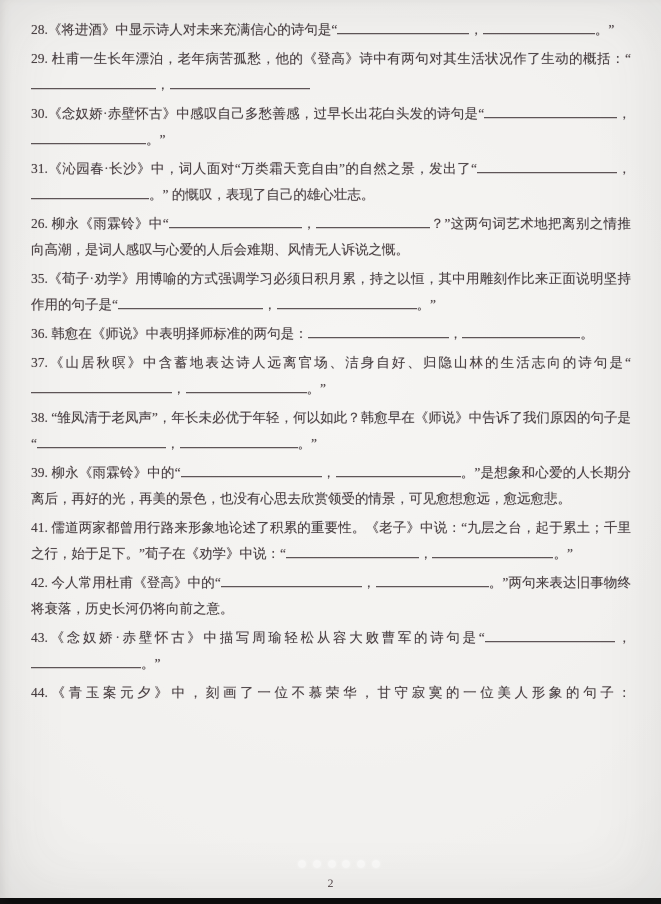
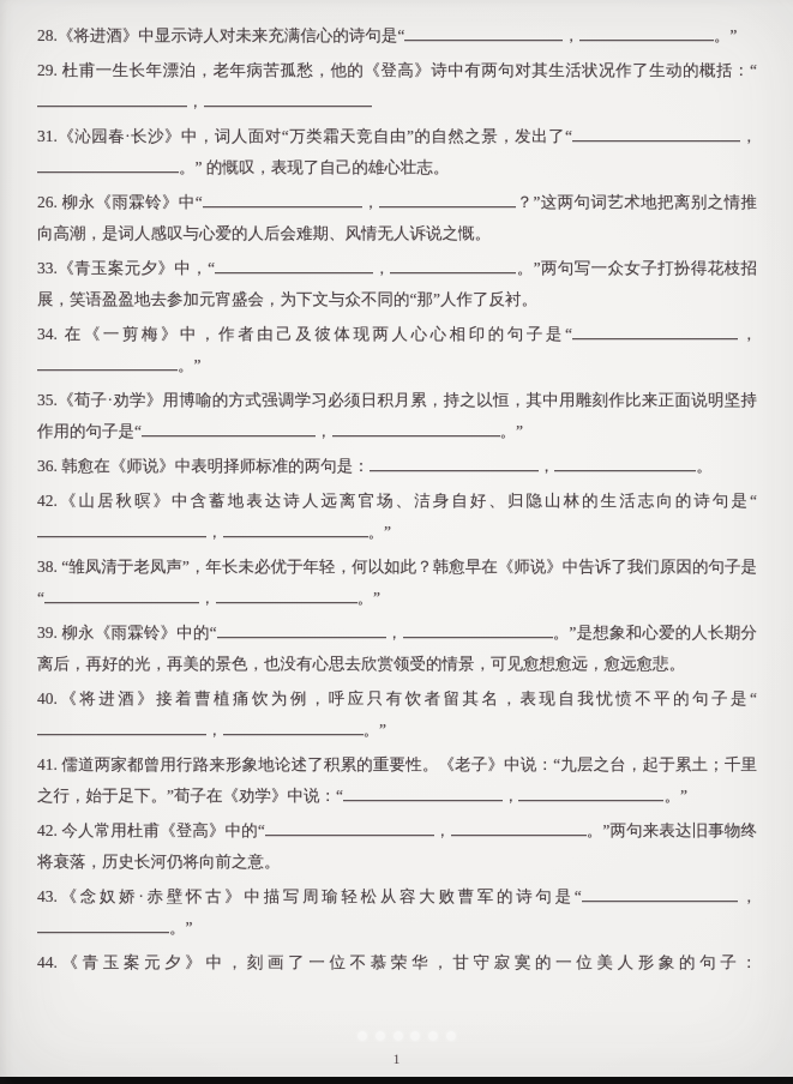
  28.《将进酒》中显示诗人对未来充满信心的诗句是“ ， 。”
  29. 杜甫一生长年漂泊，老年病苦孤愁，他的《登高》诗中有两句对其生活状况作了生动的概括：“，
- 30.《念奴娇·赤壁怀古》中感叹自己多愁善感，过早长出花白头发的诗句是“ ，。”
  31.《沁园春·长沙》中，词人面对“万类霜天竞自由”的自然之景，发出了“ ，。” 的慨叹，表现了自己的雄心壮志。
  26. 柳永《雨霖铃》中“ ， ？”这两句词艺术地把离别之情推向高潮，是词人感叹与心爱的人后会难期、风情无人诉说之慨。
+ 33.《青玉案元夕》中，“ ， 。”两句写一众女子打扮得花枝招展，笑语盈盈地去参加元宵盛会，为下文与众不同的“那”人作了反衬。
+ 34. 在《一剪梅》中，作者由己及彼体现两人心心相印的句子是“ ，。”
  35.《荀子·劝学》用博喻的方式强调学习必须日积月累，持之以恒，其中用雕刻作比来正面说明坚持作用的句子是“ ， 。”
  36. 韩愈在《师说》中表明择师标准的两句是： ， 。
- 37.《山居秋暝》中含蓄地表达诗人远离官场、洁身自好、归隐山林的生活志向的诗句是“， 。”
+ 42.《山居秋暝》中含蓄地表达诗人远离官场、洁身自好、归隐山林的生活志向的诗句是“， 。”
  38. “雏凤清于老凤声”，年长未必优于年轻，何以如此？韩愈早在《师说》中告诉了我们原因的句子是“ ， 。”
  39. 柳永《雨霖铃》中的“ ， 。”是想象和心爱的人长期分离后，再好的光，再美的景色，也没有心思去欣赏领受的情景，可见愈想愈远，愈远愈悲。
+ 40.《将进酒》接着曹植痛饮为例，呼应只有饮者留其名，表现自我忧愤不平的句子是“， 。”
  41. 儒道两家都曾用行路来形象地论述了积累的重要性。《老子》中说：“九层之台，起于累土；千里之行，始于足下。”荀子在《劝学》中说：“ ， 。”
  42. 今人常用杜甫《登高》中的“ ， 。”两句来表达旧事物终将衰落，历史长河仍将向前之意。
  43.《念奴娇·赤壁怀古》中描写周瑜轻松从容大败曹军的诗句是“ ，。”
  44.《青玉案元夕》中，刻画了一位不慕荣华，甘守寂寞的一位美人形象的句子：
- 2
+ 1
